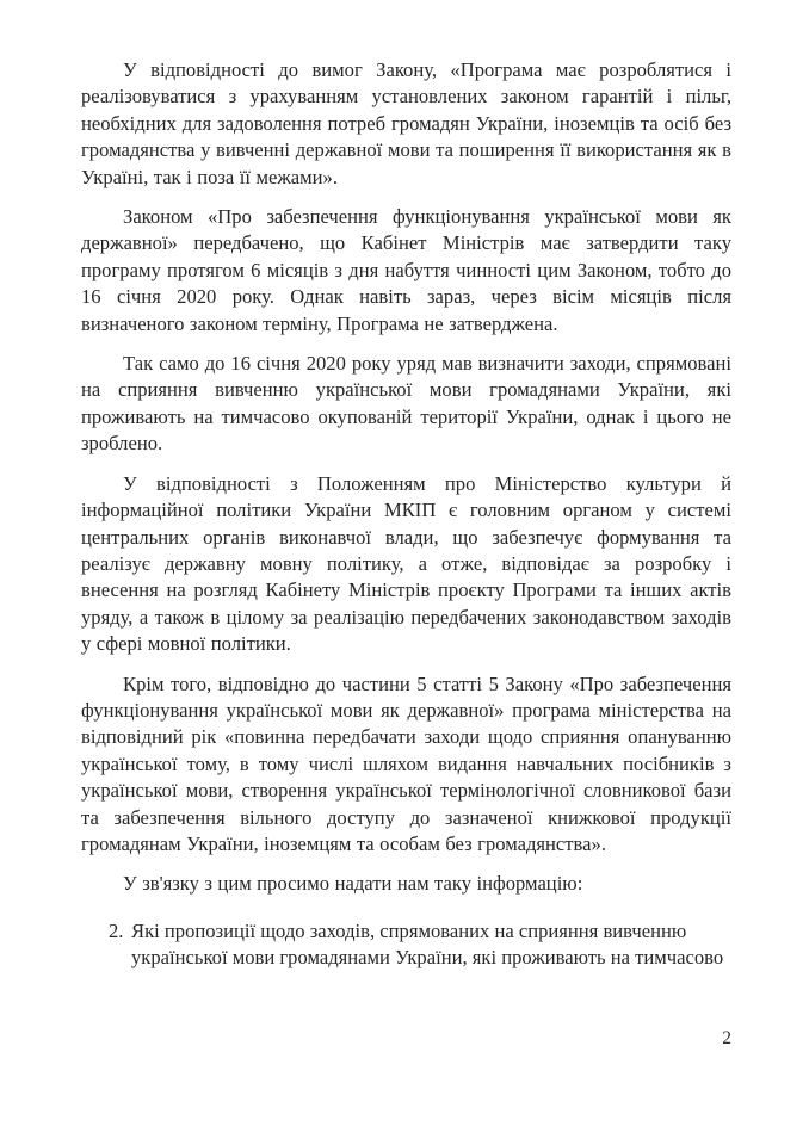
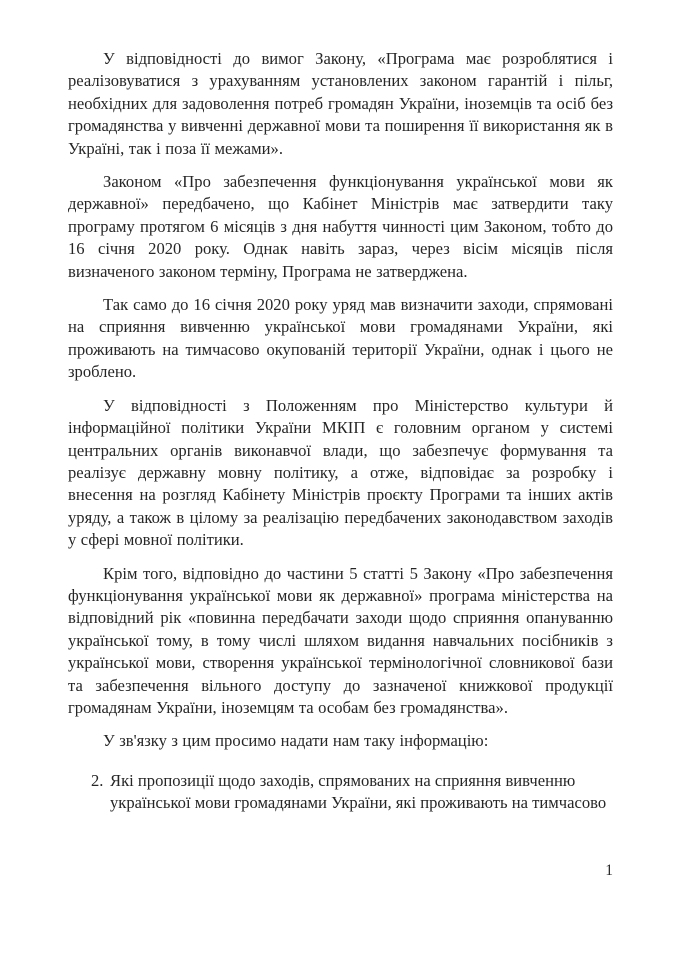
  У відповідності до вимог Закону, «Програма має розроблятися і реалізовуватися з урахуванням установлених законом гарантій і пільг, необхідних для задоволення потреб громадян України, іноземців та осіб без громадянства у вивченні державної мови та поширення її використання як в Україні, так і поза її межами».
  Законом «Про забезпечення функціонування української мови як державної» передбачено, що Кабінет Міністрів має затвердити таку програму протягом 6 місяців з дня набуття чинності цим Законом, тобто до 16 січня 2020 року. Однак навіть зараз, через вісім місяців після визначеного законом терміну, Програма не затверджена.
  Так само до 16 січня 2020 року уряд мав визначити заходи, спрямовані на сприяння вивченню української мови громадянами України, які проживають на тимчасово окупованій території України, однак і цього не зроблено.
  У відповідності з Положенням про Міністерство культури й інформаційної політики України МКІП є головним органом у системі центральних органів виконавчої влади, що забезпечує формування та реалізує державну мовну політику, а отже, відповідає за розробку і внесення на розгляд Кабінету Міністрів проєкту Програми та інших актів уряду, а також в цілому за реалізацію передбачених законодавством заходів у сфері мовної політики.
  Крім того, відповідно до частини 5 статті 5 Закону «Про забезпечення функціонування української мови як державної» програма міністерства на відповідний рік «повинна передбачати заходи щодо сприяння опануванню української тому, в тому числі шляхом видання навчальних посібників з української мови, створення української термінологічної словникової бази та забезпечення вільного доступу до зазначеної книжкової продукції громадянам України, іноземцям та особам без громадянства».
  У зв'язку з цим просимо надати нам таку інформацію:
  2.
  Які пропозиції щодо заходів, спрямованих на сприяння вивченню української мови громадянами України, які проживають на тимчасово
- 2
+ 1
